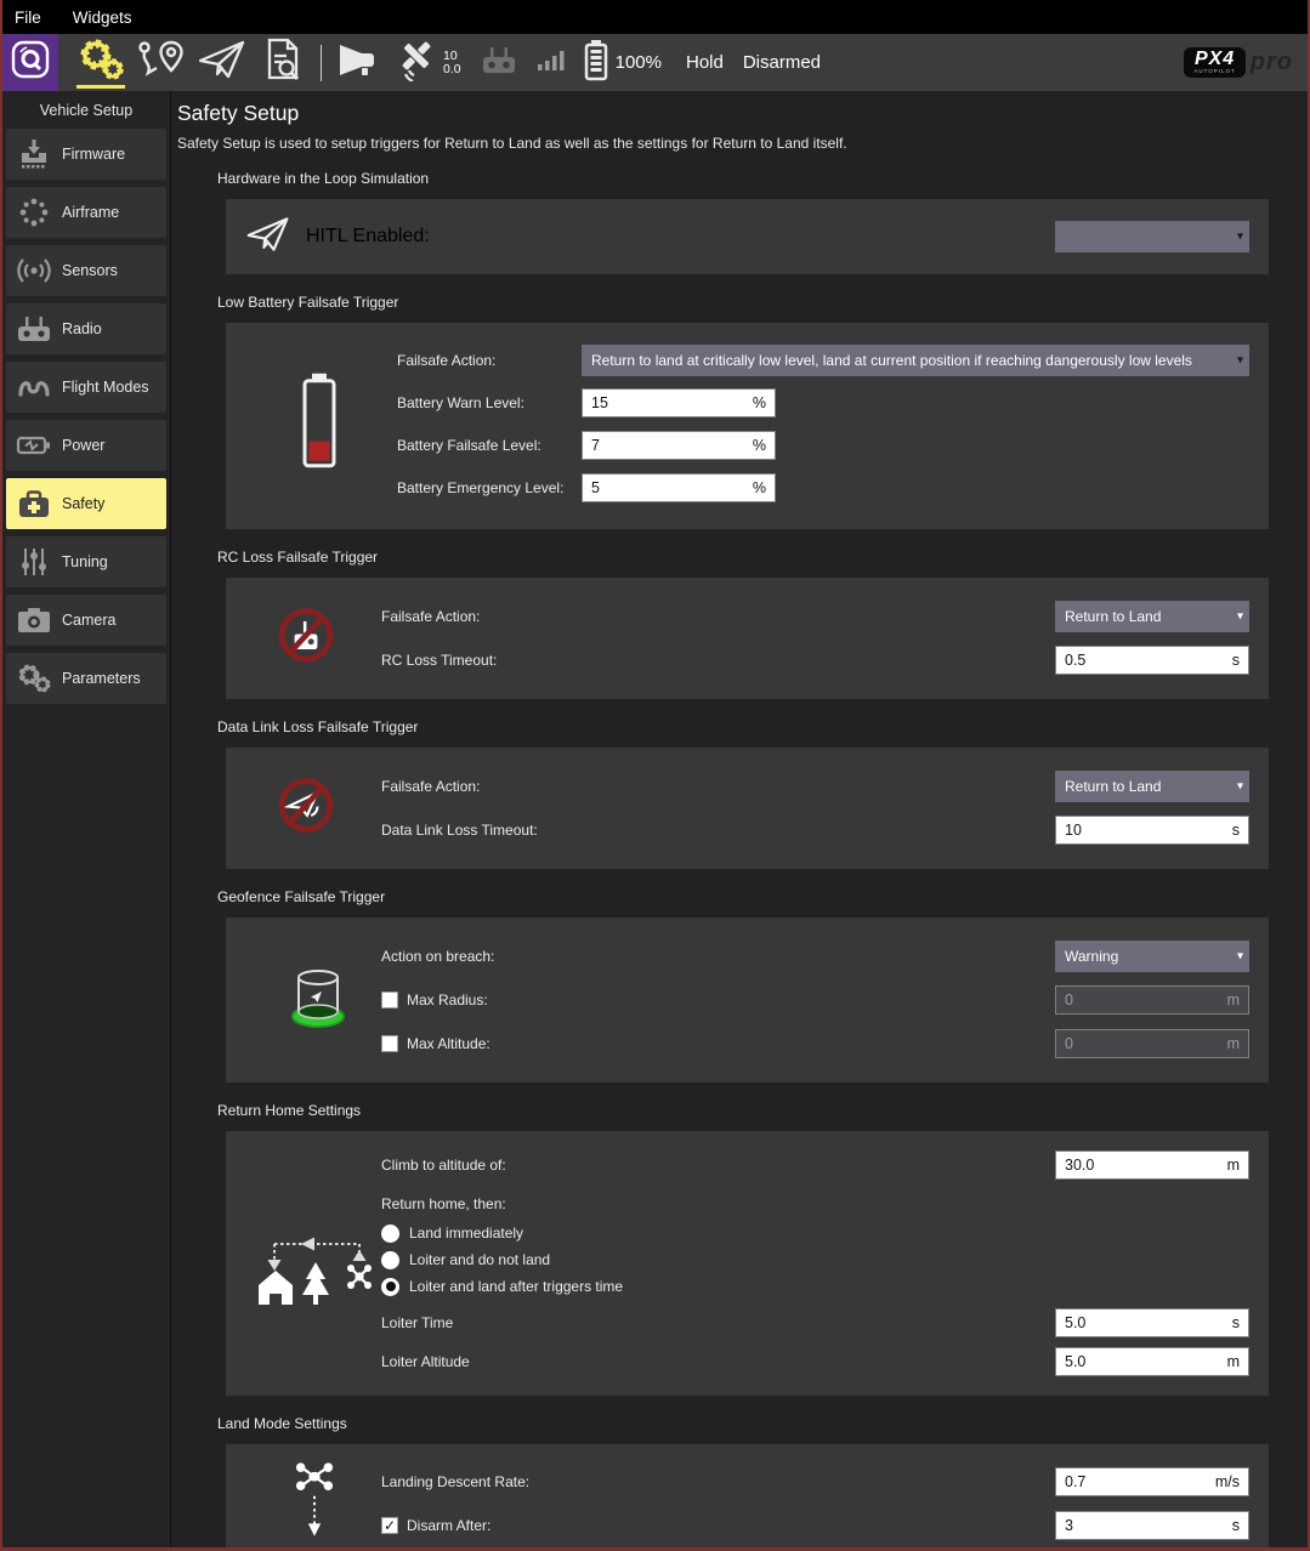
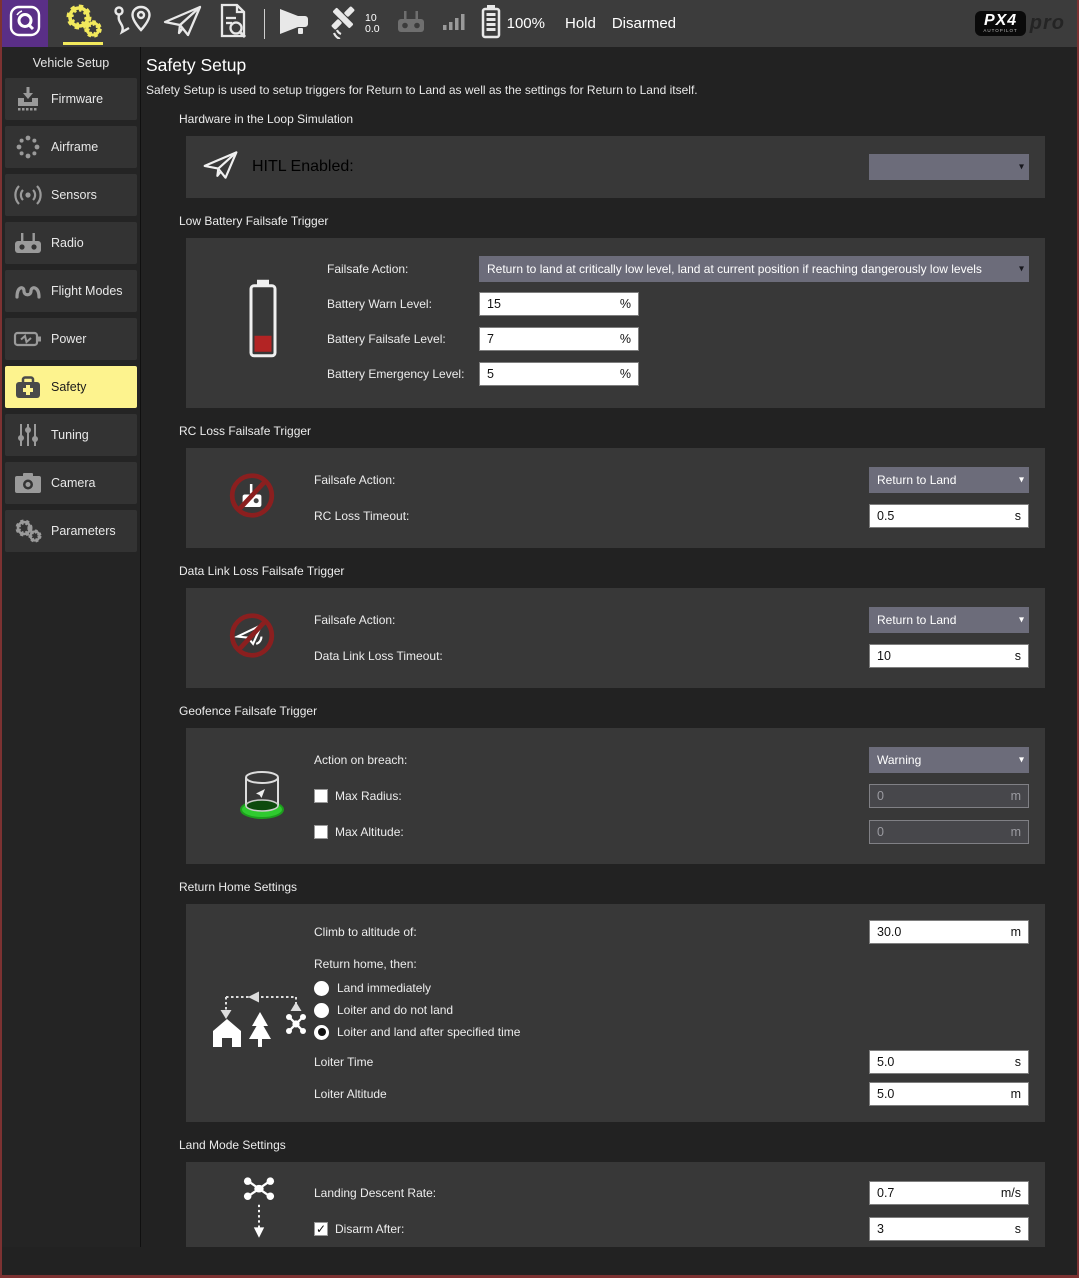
- File
- Widgets
  10
  0.0
  100%
  Hold
  Disarmed
  PX4
  pro
  Vehicle Setup
  Firmware
  Airframe
  Sensors
  Radio
  Flight Modes
  Power
  Safety
  Tuning
  Camera
  Parameters
  Safety Setup
  Safety Setup is used to setup triggers for Return to Land as well as the settings for Return to Land itself.
  Hardware in the Loop Simulation
  HITL Enabled:
  ▾
  Low Battery Failsafe Trigger
  Failsafe Action:
  Return to land at critically low level, land at current position if reaching dangerously low levels
  ▾
  Battery Warn Level:
  15
  %
  Battery Failsafe Level:
  7
  %
  Battery Emergency Level:
  5
  %
  RC Loss Failsafe Trigger
  Failsafe Action:
  Return to Land
  ▾
  RC Loss Timeout:
  0.5
  s
  Data Link Loss Failsafe Trigger
  Failsafe Action:
  Return to Land
  ▾
  Data Link Loss Timeout:
  10
  s
  Geofence Failsafe Trigger
  Action on breach:
  Warning
  ▾
  Max Radius:
  0
  m
  Max Altitude:
  0
  m
  Return Home Settings
  Climb to altitude of:
  30.0
  m
  Return home, then:
  Land immediately
  Loiter and do not land
- Loiter and land after triggers time
+ Loiter and land after specified time
  Loiter Time
  5.0
  s
  Loiter Altitude
  5.0
  m
  Land Mode Settings
  Landing Descent Rate:
  0.7
  m/s
  Disarm After:
  3
  s
